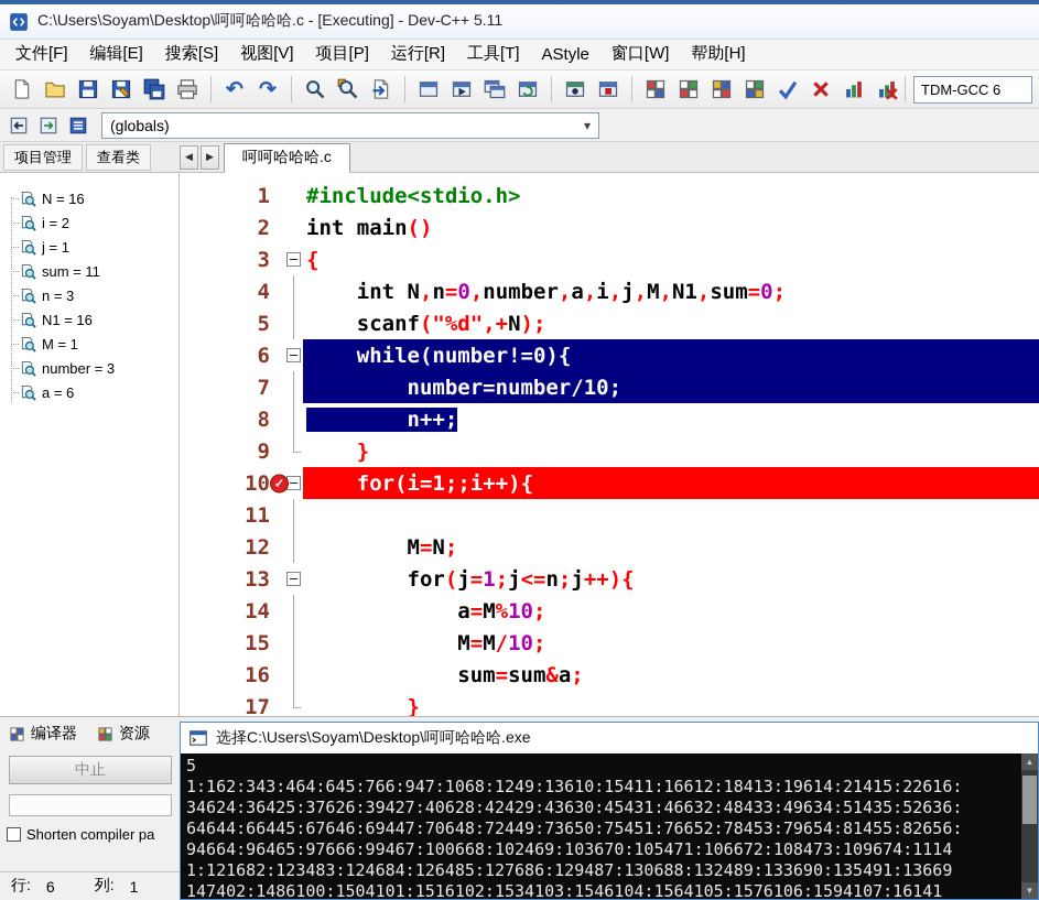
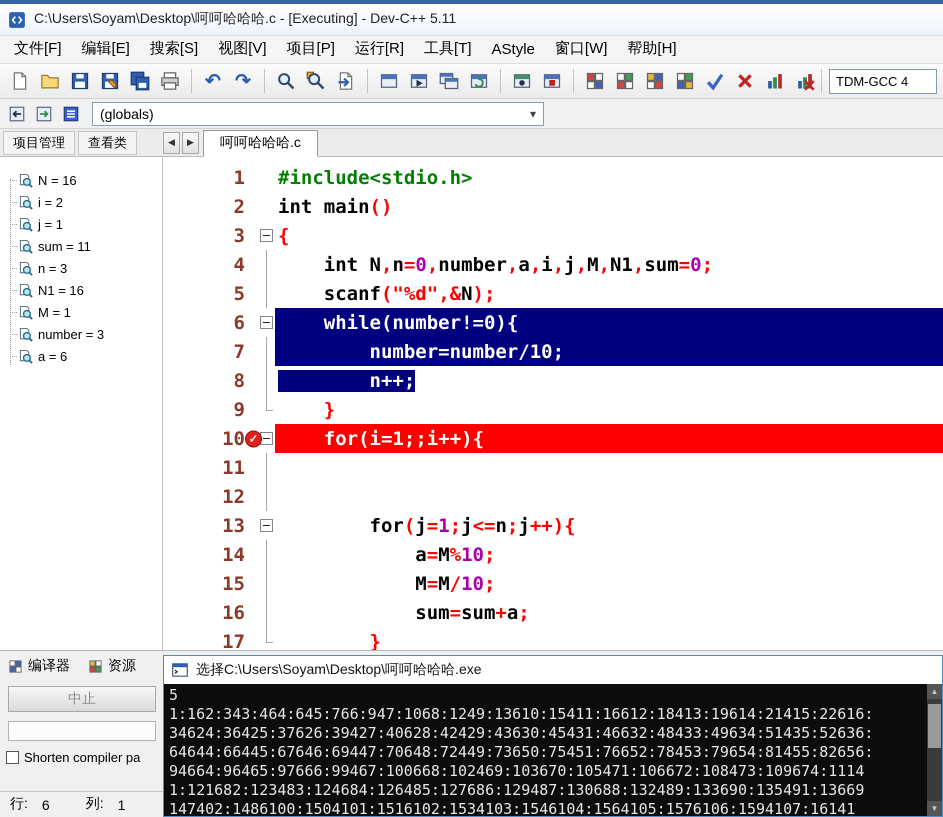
  C:\Users\Soyam\Desktop\呵呵哈哈哈.c - [Executing] - Dev-C++ 5.11
  文件[F]
  编辑[E]
  搜索[S]
  视图[V]
  项目[P]
  运行[R]
  工具[T]
  AStyle
  窗口[W]
  帮助[H]
  ↶
  ↷
- TDM-GCC 6
+ TDM-GCC 4
  (globals)
  ▾
  项目管理
  查看类
  ◀
  ▶
  呵呵哈哈哈.c
  N = 16
  i = 2
  j = 1
  sum = 11
  n = 3
  N1 = 16
  M = 1
  number = 3
  a = 6
  1
  #include<stdio.h>
  2
  int main()
  3
  {
  4
  int N,n=0,number,a,i,j,M,N1,sum=0;
  5
- scanf("%d",+N);
+ scanf("%d",&N);
  6
  while(number!=0){
  7
  number=number/10;
  8
  n++;
  9
  }
  10
  ✓
  for(i=1;;i++){
  11
  12
- M=N;
  13
  for(j=1;j<=n;j++){
  14
  a=M%10;
  15
  M=M/10;
  16
- sum=sum&a;
+ sum=sum+a;
  17
  }
  编译器
  资源
  中止
  Shorten compiler pa
  行:
  6
  列:
  1
  选择C:\Users\Soyam\Desktop\呵呵哈哈哈.exe
  5
  1:162:343:464:645:766:947:1068:1249:13610:15411:16612:18413:19614:21415:22616:
  34624:36425:37626:39427:40628:42429:43630:45431:46632:48433:49634:51435:52636:
  64644:66445:67646:69447:70648:72449:73650:75451:76652:78453:79654:81455:82656:
  94664:96465:97666:99467:100668:102469:103670:105471:106672:108473:109674:1114
  1:121682:123483:124684:126485:127686:129487:130688:132489:133690:135491:13669
  147402:1486100:1504101:1516102:1534103:1546104:1564105:1576106:1594107:16141
  ▲
  ▼
